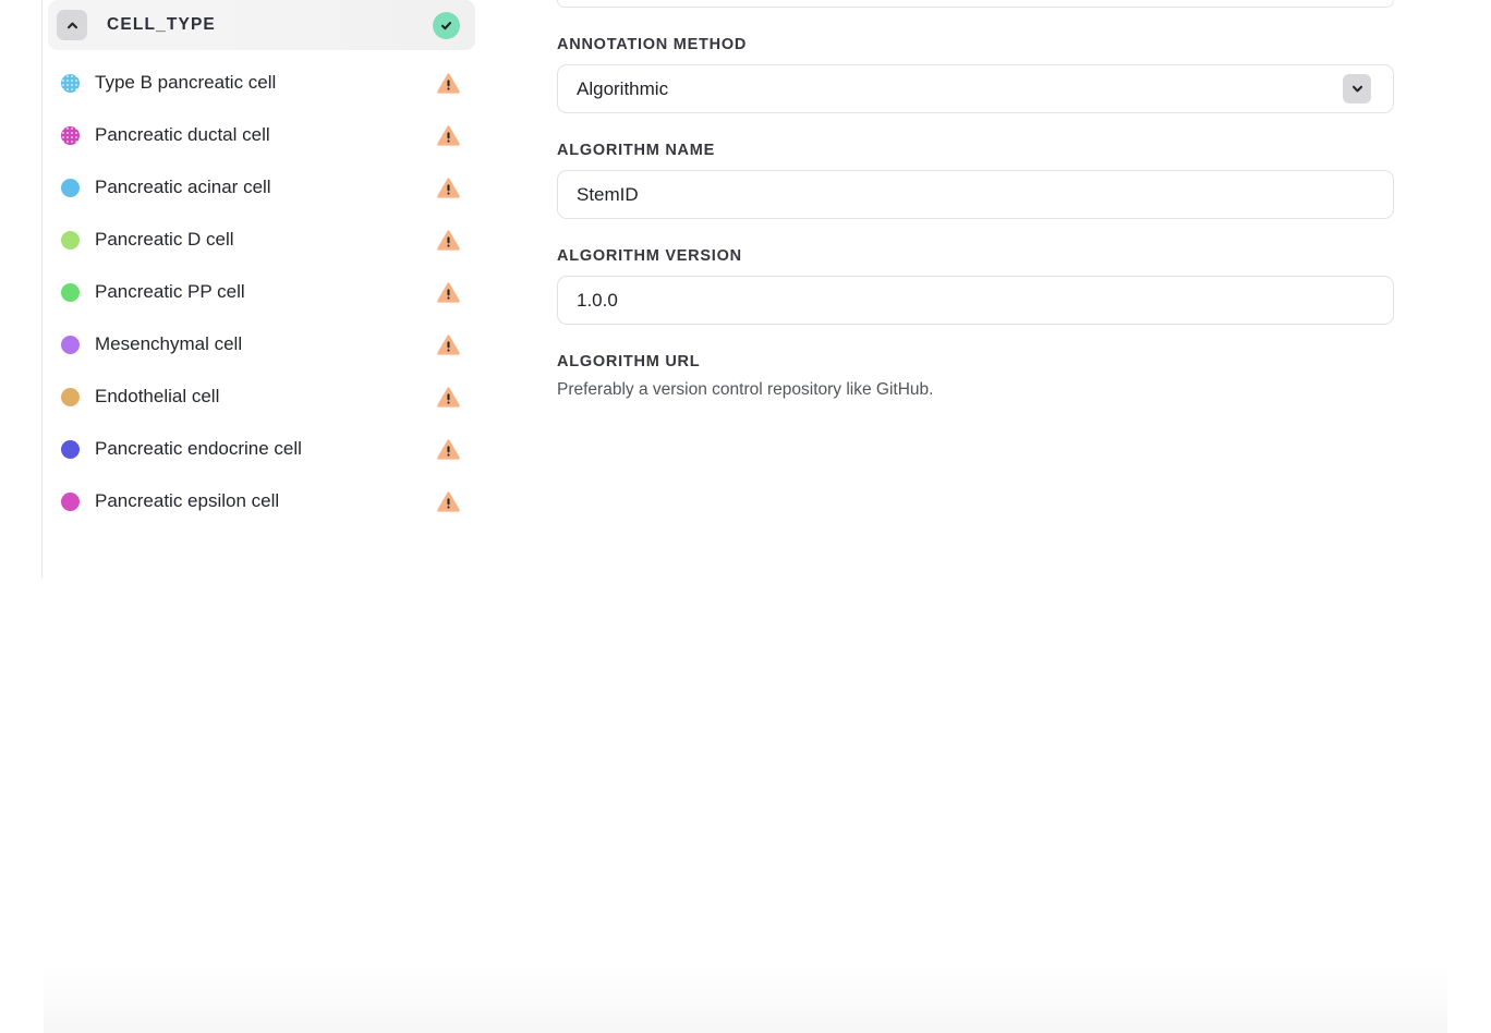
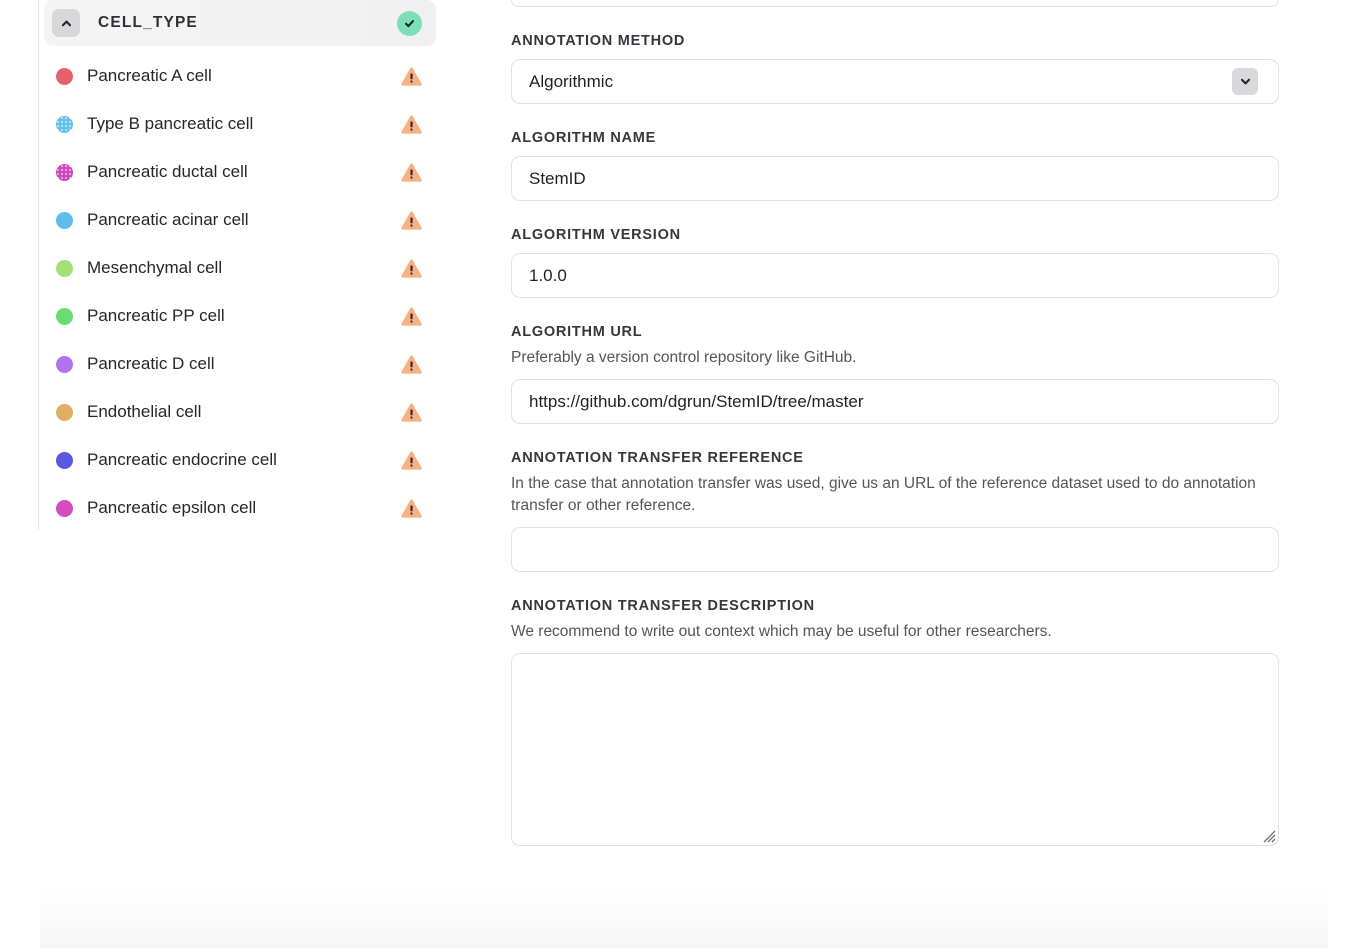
  CELL_TYPE
+ Pancreatic A cell
  Type B pancreatic cell
  Pancreatic ductal cell
  Pancreatic acinar cell
- Pancreatic D cell
+ Mesenchymal cell
  Pancreatic PP cell
- Mesenchymal cell
+ Pancreatic D cell
  Endothelial cell
  Pancreatic endocrine cell
  Pancreatic epsilon cell
  ANNOTATION METHOD
  Algorithmic
  ALGORITHM NAME
  StemID
  ALGORITHM VERSION
  1.0.0
  ALGORITHM URL
  Preferably a version control repository like GitHub.
+ https://github.com/dgrun/StemID/tree/master
+ ANNOTATION TRANSFER REFERENCE
+ In the case that annotation transfer was used, give us an URL of the reference dataset used to do annotation transfer or other reference.
+ ANNOTATION TRANSFER DESCRIPTION
+ We recommend to write out context which may be useful for other researchers.
